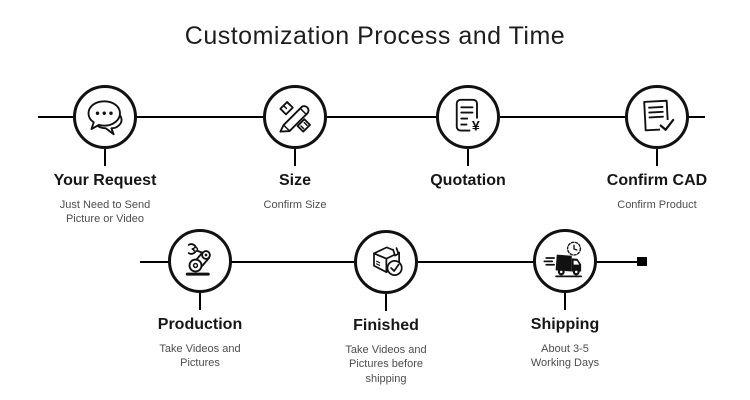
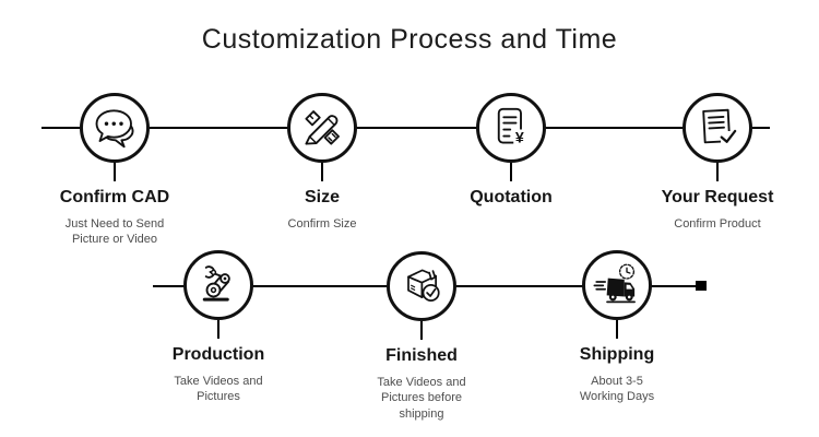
  Customization Process and Time
- Your Request
+ Confirm CAD
  Just Need to Send
  Picture or Video
  Size
  Confirm Size
  ¥
  Quotation
- Confirm CAD
+ Your Request
  Confirm Product
  Production
  Take Videos and
  Pictures
  Finished
  Take Videos and
  Pictures before
  shipping
  Shipping
  About 3-5
  Working Days
